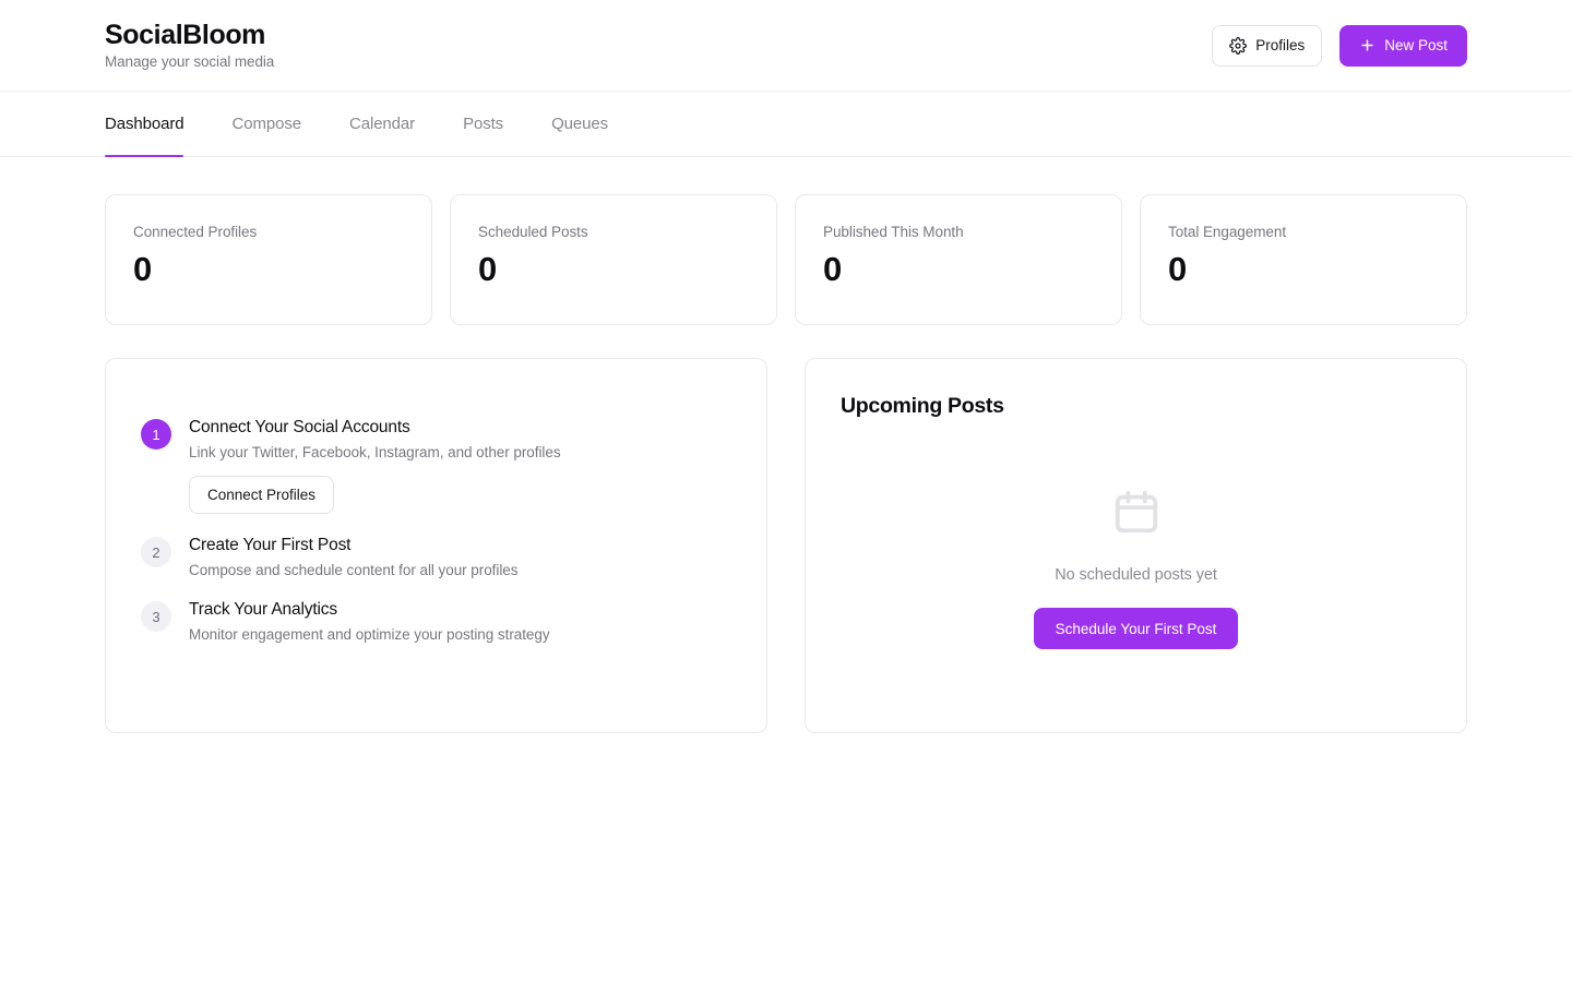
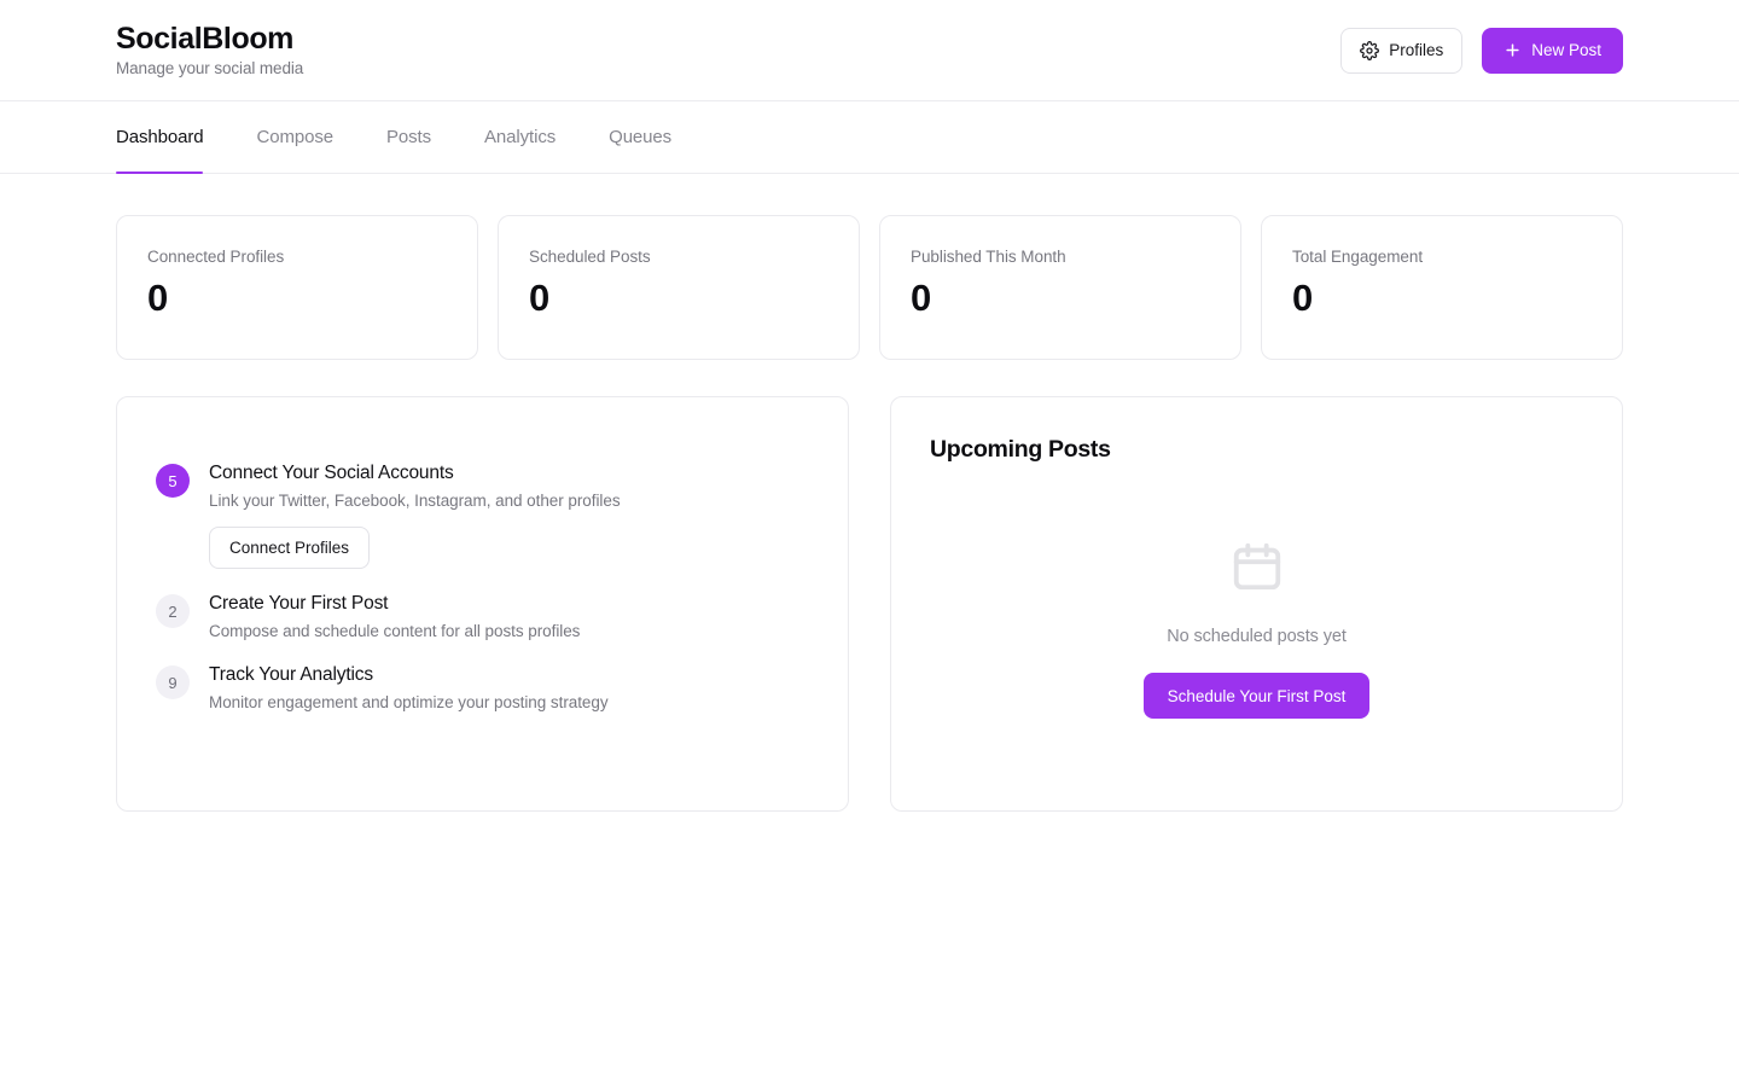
  SocialBloom
  Manage your social media
  Profiles
  New Post
  Dashboard
  Compose
- Calendar
  Posts
+ Analytics
  Queues
  Connected Profiles
  0
  Scheduled Posts
  0
  Published This Month
  0
  Total Engagement
  0
- 1
+ 5
  Connect Your Social Accounts
  Link your Twitter, Facebook, Instagram, and other profiles
  Connect Profiles
  2
  Create Your First Post
- Compose and schedule content for all your profiles
+ Compose and schedule content for all posts profiles
- 3
+ 9
  Track Your Analytics
  Monitor engagement and optimize your posting strategy
  Upcoming Posts
  No scheduled posts yet
  Schedule Your First Post
